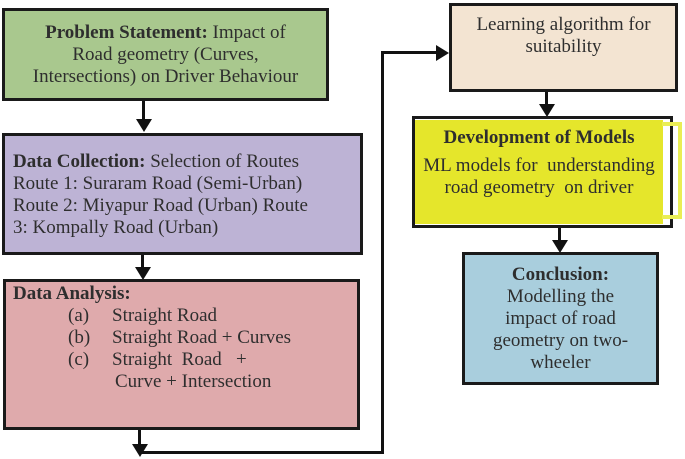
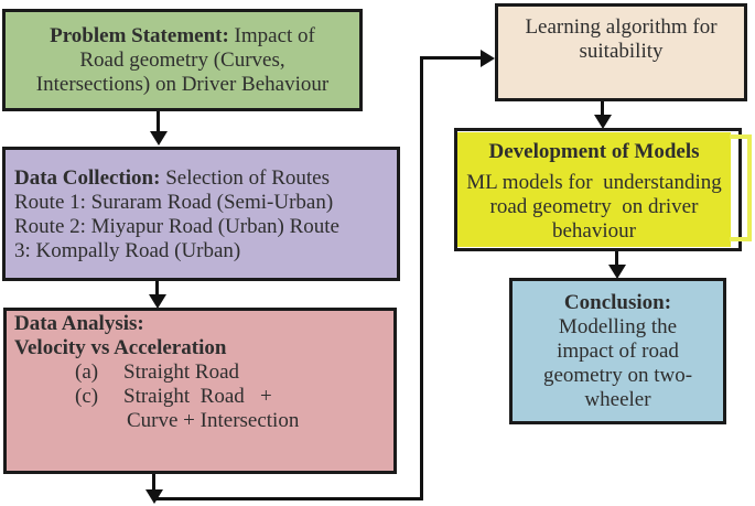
  Problem Statement: Impact of
  Road geometry (Curves,
  Intersections) on Driver Behaviour
  Data Collection: Selection of Routes
  Route 1: Suraram Road (Semi-Urban)
  Route 2: Miyapur Road (Urban) Route
  3: Kompally Road (Urban)
  Data Analysis:
+ Velocity vs Acceleration
  (a) Straight Road
- (b) Straight Road + Curves
  (c) Straight Road +
  Curve + Intersection
  Learning algorithm for
  suitability
  Development of Models
  ML models for understanding
  road geometry on driver
+ behaviour
  Conclusion:
  Modelling the
  impact of road
  geometry on two-
  wheeler
